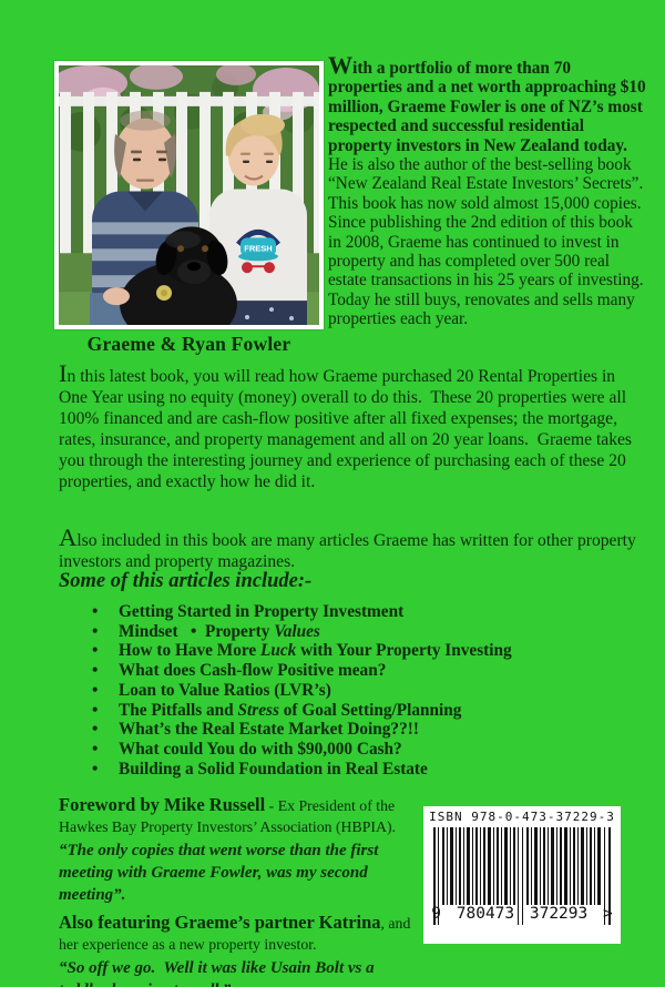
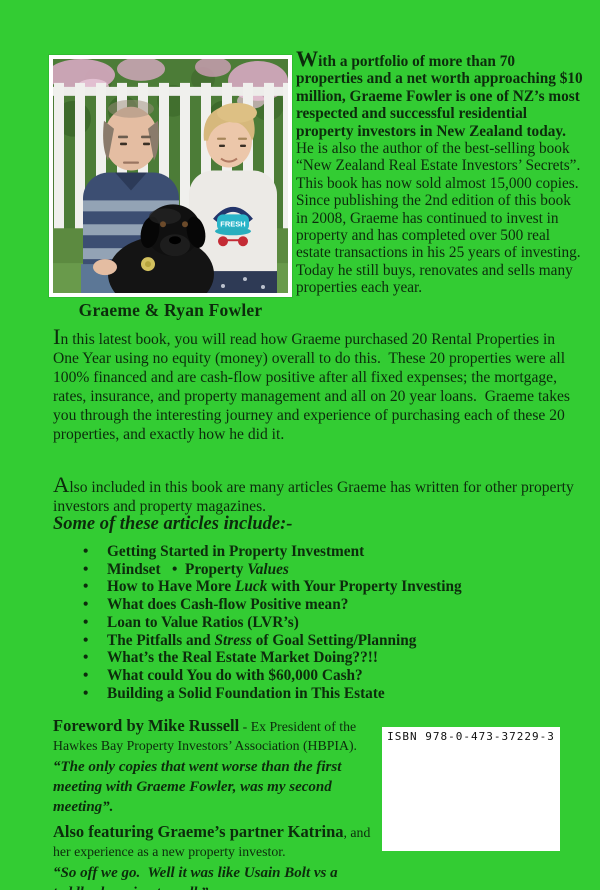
  FRESH
  Graeme & Ryan Fowler
  With a portfolio of more than 70 properties and a net worth approaching $10 million, Graeme Fowler is one of NZ’s most respected and successful residential property investors in New Zealand today. He is also the author of the best-selling book “New Zealand Real Estate Investors’ Secrets”. This book has now sold almost 15,000 copies. Since publishing the 2nd edition of this book in 2008, Graeme has continued to invest in property and has completed over 500 real estate transactions in his 25 years of investing. Today he still buys, renovates and sells many properties each year.
  In this latest book, you will read how Graeme purchased 20 Rental Properties in One Year using no equity (money) overall to do this. These 20 properties were all 100% financed and are cash-flow positive after all fixed expenses; the mortgage, rates, insurance, and property management and all on 20 year loans. Graeme takes you through the interesting journey and experience of purchasing each of these 20 properties, and exactly how he did it.
  Also included in this book are many articles Graeme has written for other property investors and property magazines.
- Some of this articles include:-
+ Some of these articles include:-
  •
  Getting Started in Property Investment
  •
  Mindset • Property Values
  •
  How to Have More Luck with Your Property Investing
  •
  What does Cash-flow Positive mean?
  •
  Loan to Value Ratios (LVR’s)
  •
  The Pitfalls and Stress of Goal Setting/Planning
  •
  What’s the Real Estate Market Doing??!!
  •
- What could You do with $90,000 Cash?
+ What could You do with $60,000 Cash?
  •
- Building a Solid Foundation in Real Estate
+ Building a Solid Foundation in This Estate
  Foreword by Mike Russell - Ex President of the Hawkes Bay Property Investors’ Association (HBPIA).
  “The only copies that went worse than the first meeting with Graeme Fowler, was my second meeting”.
  Also featuring Graeme’s partner Katrina, and her experience as a new property investor.
  ISBN 978-0-473-37229-3
- 9 780473 372293 >
